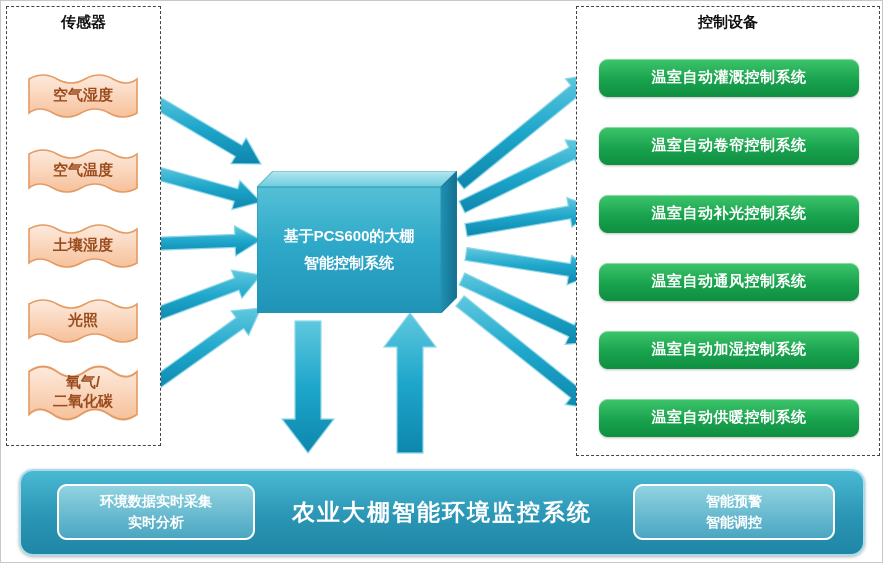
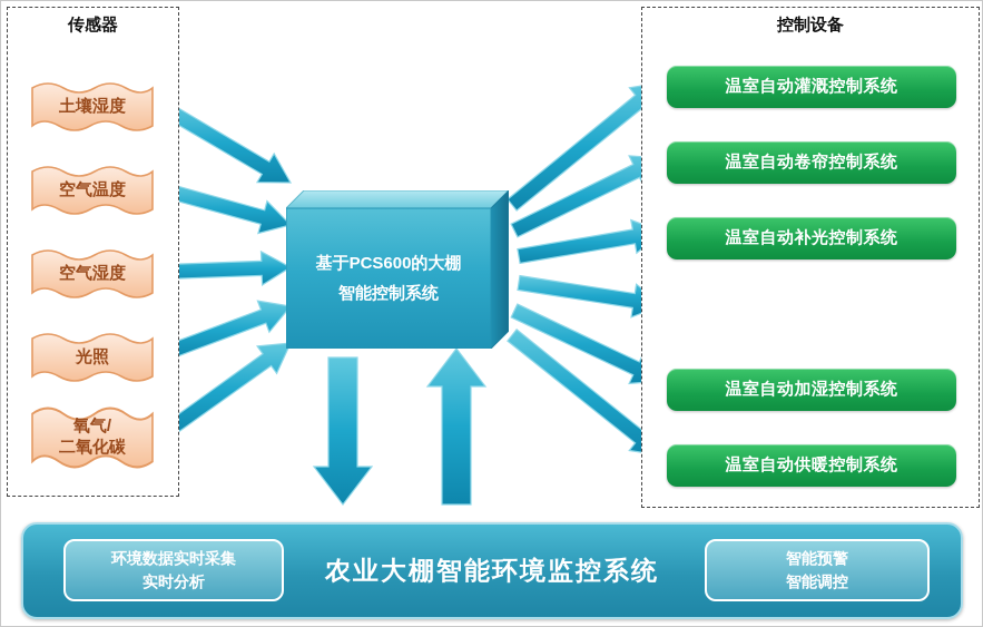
  传感器
- 空气湿度
+ 土壤湿度
  空气温度
- 土壤湿度
+ 空气湿度
  光照
  氧气/
  二氧化碳
  基于PCS600的大棚
  智能控制系统
  控制设备
  温室自动灌溉控制系统
  温室自动卷帘控制系统
  温室自动补光控制系统
- 温室自动通风控制系统
  温室自动加湿控制系统
  温室自动供暖控制系统
  农业大棚智能环境监控系统
  环境数据实时采集
  实时分析
  智能预警
  智能调控
